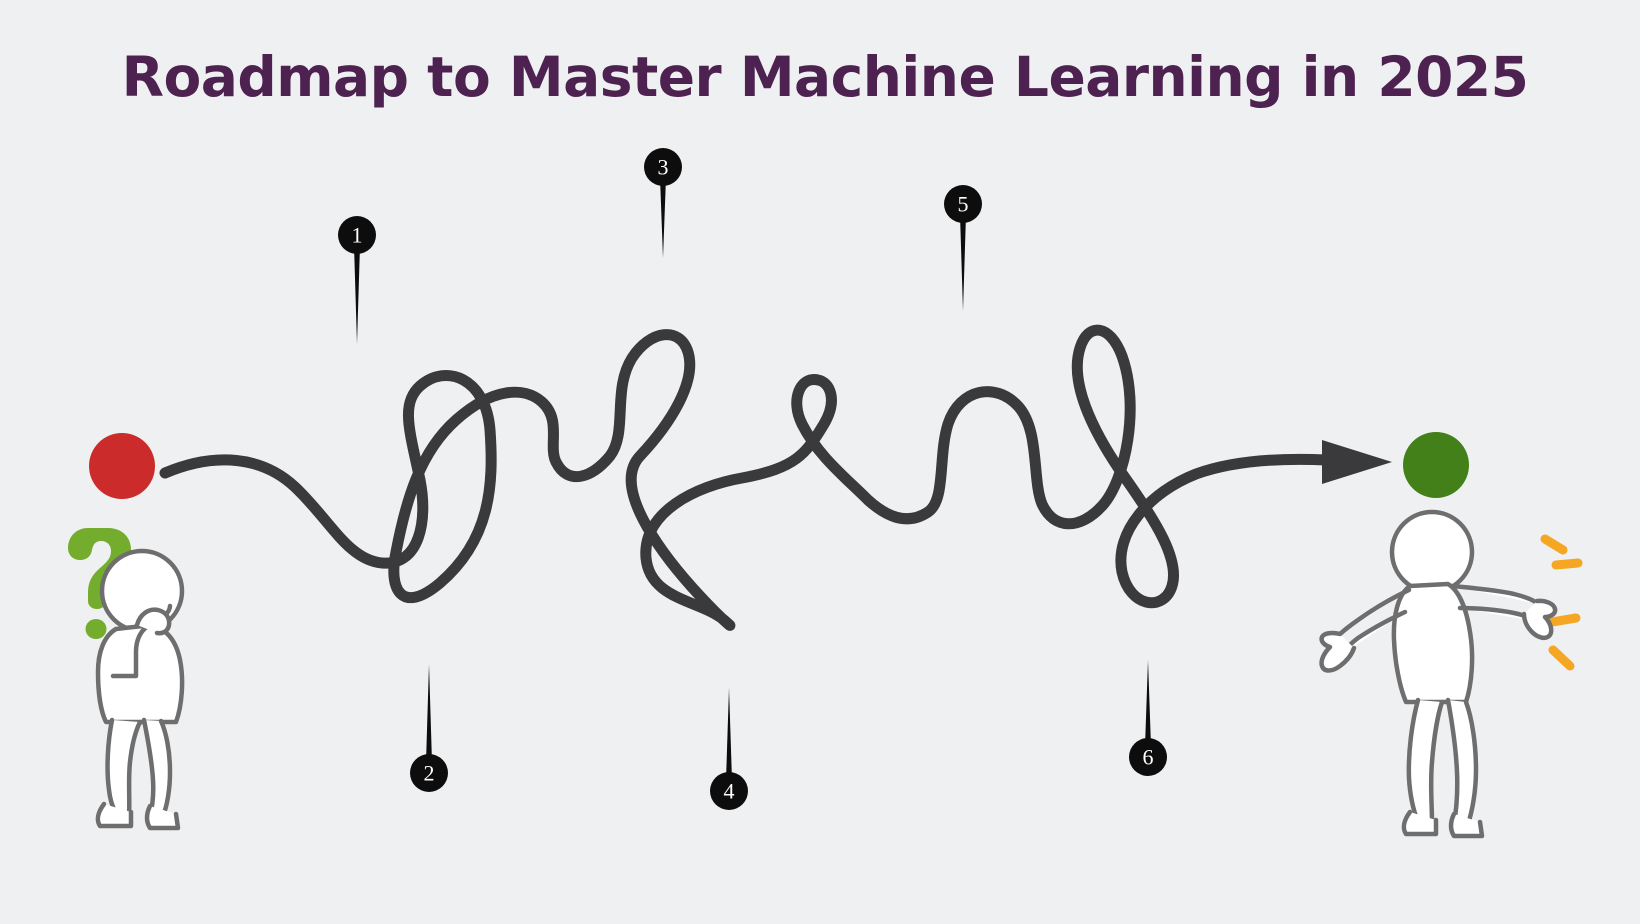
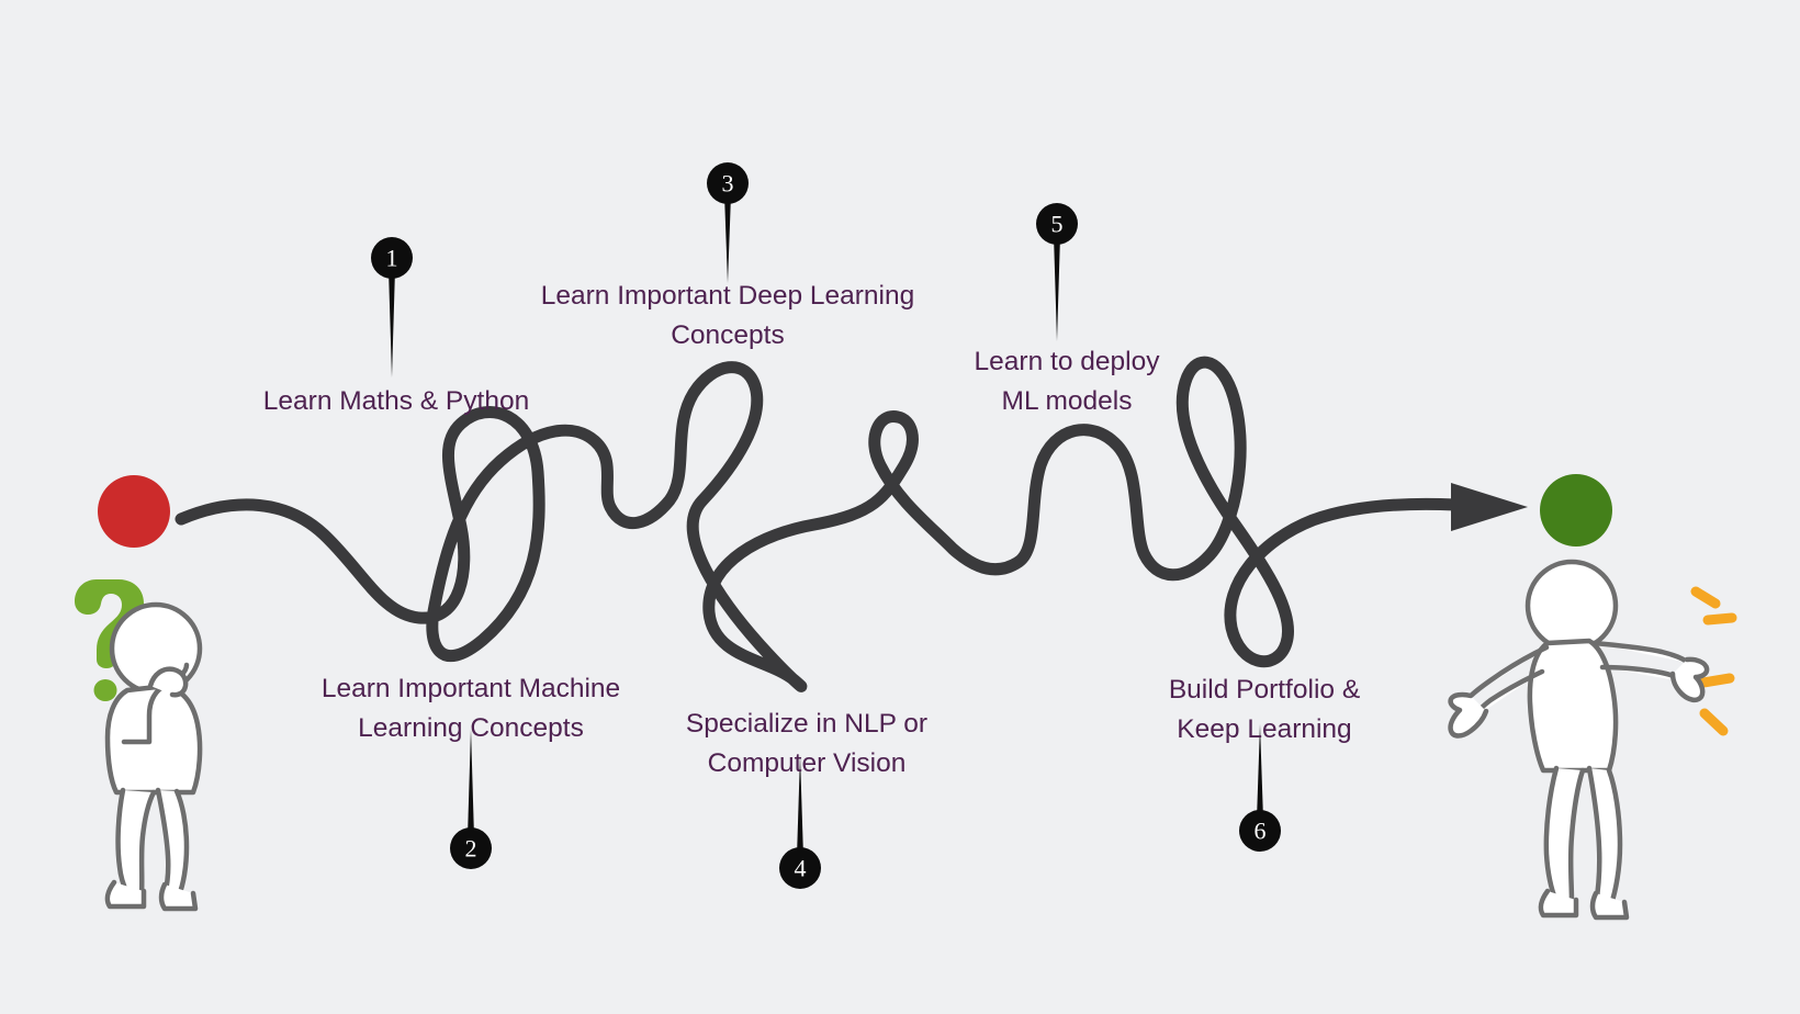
- Roadmap to Master Machine Learning in 2025
  1
  2
  3
  4
  5
  6
+ Learn Maths & Python
+ Learn Important Machine
+ Learning Concepts
+ Learn Important Deep Learning
+ Concepts
+ Specialize in NLP or
+ Computer Vision
+ Learn to deploy
+ ML models
+ Build Portfolio &
+ Keep Learning
